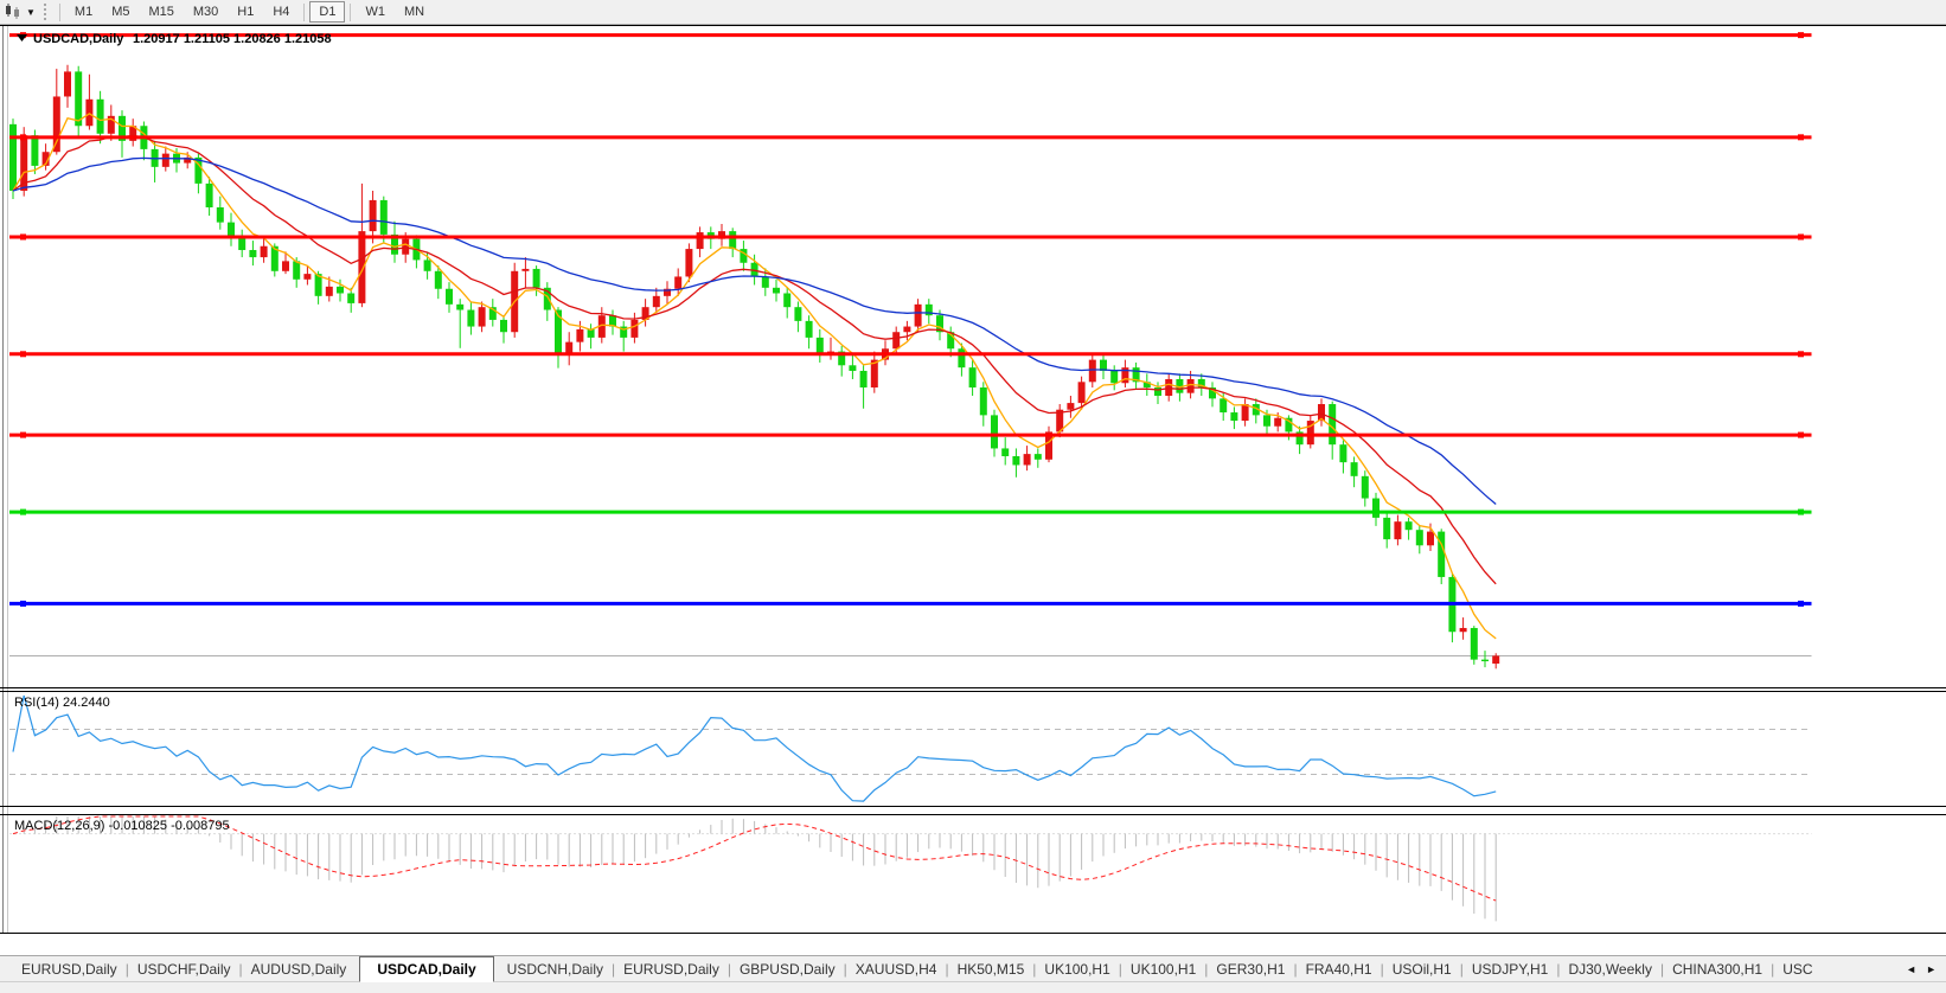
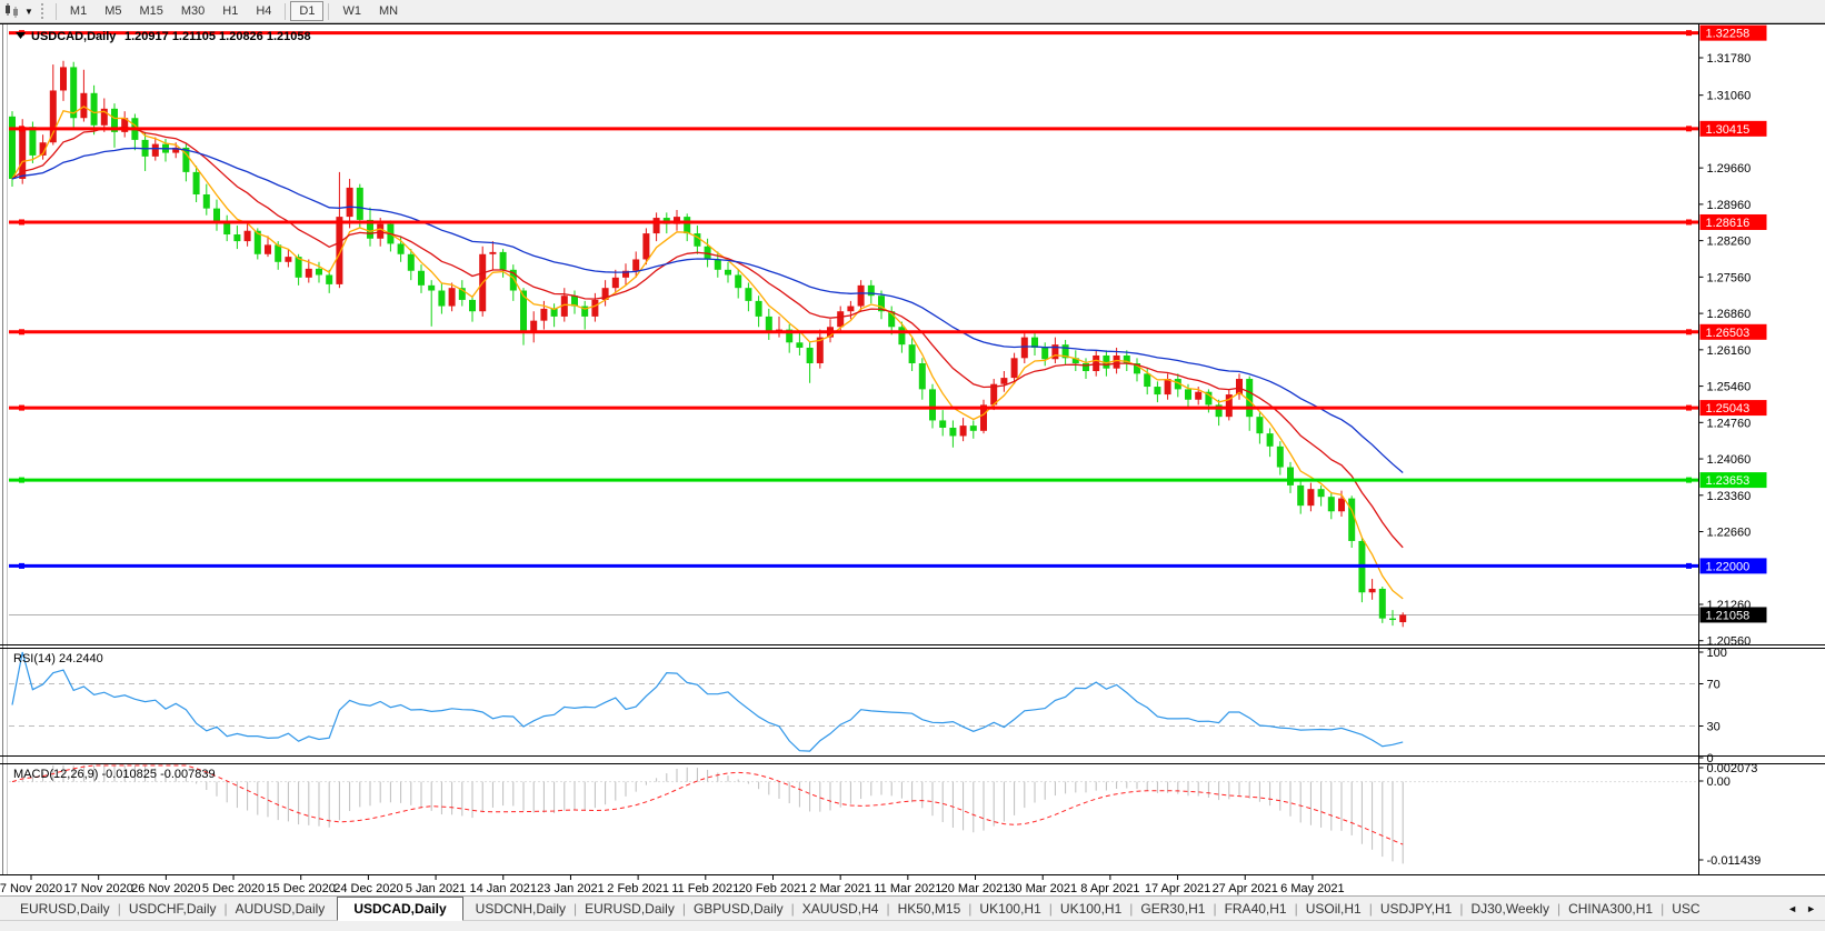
  ▼
  M1
  M5
  M15
  M30
  H1
  H4
  D1
  W1
  MN
  USDCAD,Daily
  1.20917 1.21105 1.20826 1.21058
  RSI(14) 24.2440
- MACD(12,26,9) -0.010825 -0.008795
+ MACD(12,26,9) -0.010825 -0.007839
+ 1.31780
+ 1.31060
+ 1.29660
+ 1.28960
+ 1.28260
+ 1.27560
+ 1.26860
+ 1.26160
+ 1.25460
+ 1.24760
+ 1.24060
+ 1.23360
+ 1.22660
+ 1.21260
+ 1.20560
+ 1.32258
+ 1.30415
+ 1.28616
+ 1.26503
+ 1.25043
+ 1.23653
+ 1.22000
+ 1.21058
+ 100
+ 70
+ 30
+ 0
+ 0.002073
+ 0.00
+ -0.011439
+ 7 Nov 2020
+ 17 Nov 2020
+ 26 Nov 2020
+ 5 Dec 2020
+ 15 Dec 2020
+ 24 Dec 2020
+ 5 Jan 2021
+ 14 Jan 2021
+ 23 Jan 2021
+ 2 Feb 2021
+ 11 Feb 2021
+ 20 Feb 2021
+ 2 Mar 2021
+ 11 Mar 2021
+ 20 Mar 2021
+ 30 Mar 2021
+ 8 Apr 2021
+ 17 Apr 2021
+ 27 Apr 2021
+ 6 May 2021
  EURUSD,Daily
  |
  USDCHF,Daily
  |
  AUDUSD,Daily
  USDCAD,Daily
  USDCNH,Daily
  |
  EURUSD,Daily
  |
  GBPUSD,Daily
  |
  XAUUSD,H4
  |
  HK50,M15
  |
  UK100,H1
  |
  UK100,H1
  |
  GER30,H1
  |
  FRA40,H1
  |
  USOil,H1
  |
  USDJPY,H1
  |
  DJ30,Weekly
  |
  CHINA300,H1
  |
  USC
  ◄
  ►
